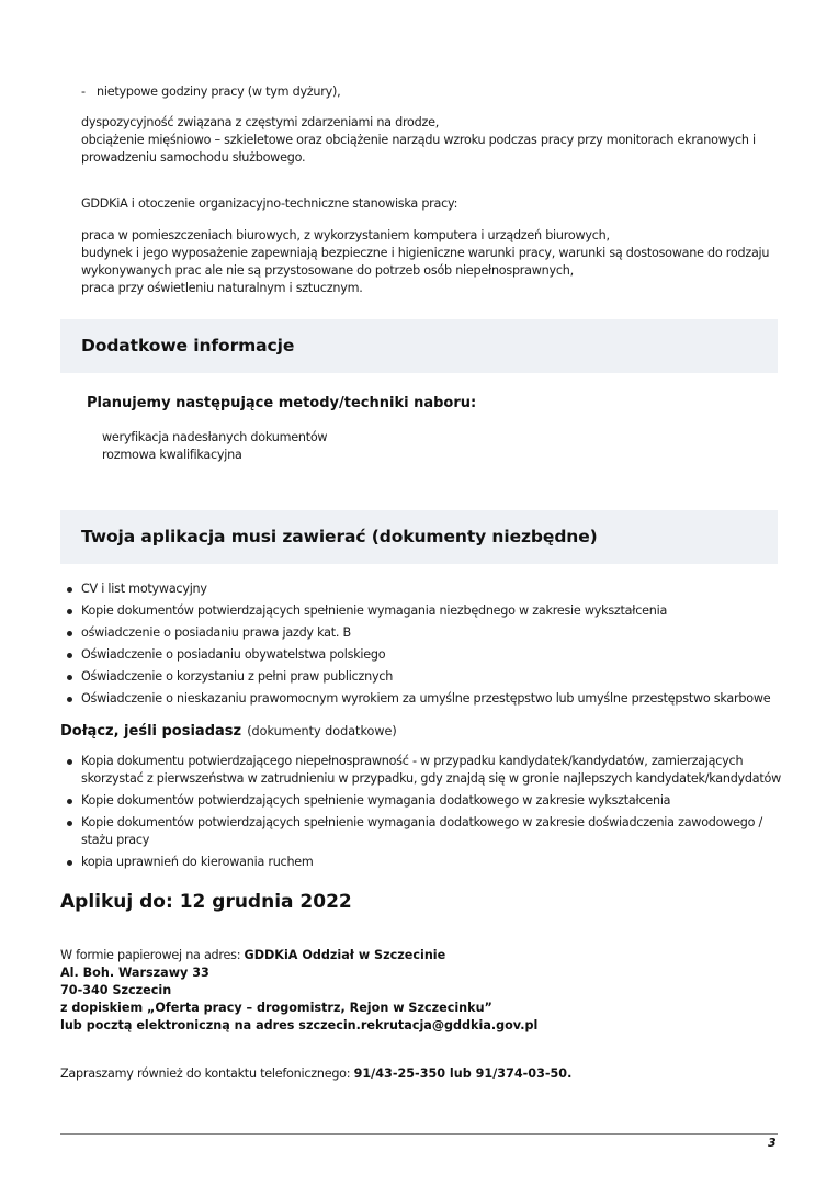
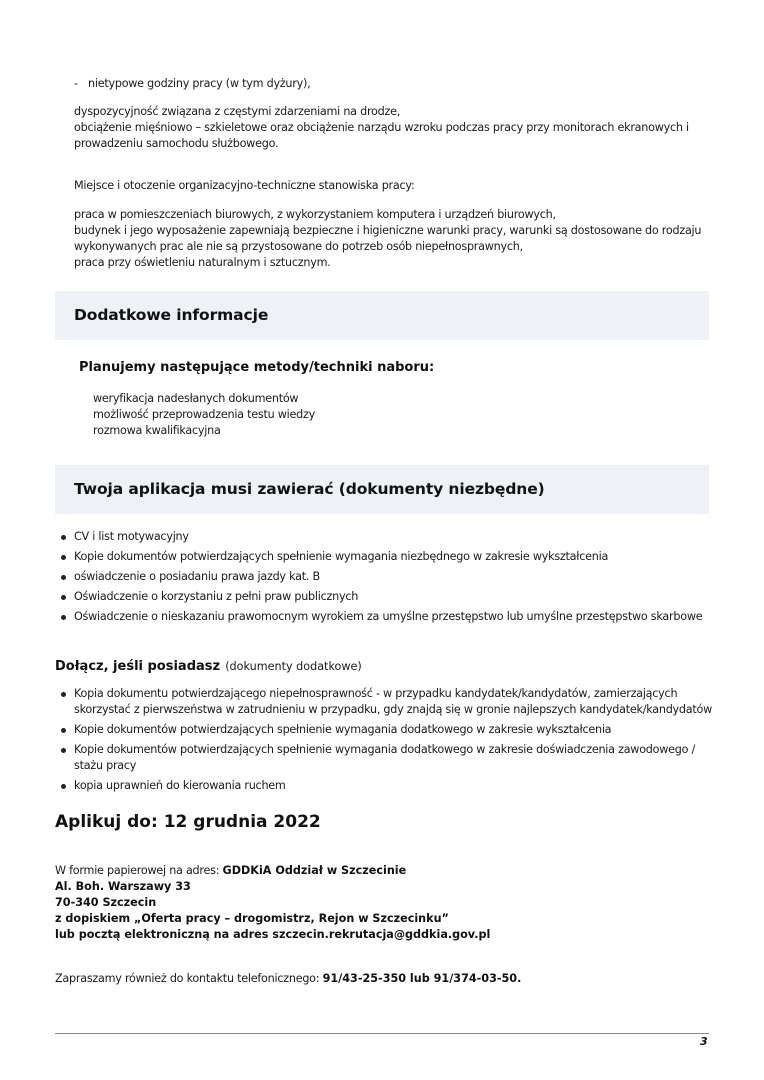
  - nietypowe godziny pracy (w tym dyżury),
  dyspozycyjność związana z częstymi zdarzeniami na drodze,
  obciążenie mięśniowo – szkieletowe oraz obciążenie narządu wzroku podczas pracy przy monitorach ekranowych i
  prowadzeniu samochodu służbowego.
- GDDKiA i otoczenie organizacyjno-techniczne stanowiska pracy:
+ Miejsce i otoczenie organizacyjno-techniczne stanowiska pracy:
  praca w pomieszczeniach biurowych, z wykorzystaniem komputera i urządzeń biurowych,
  budynek i jego wyposażenie zapewniają bezpieczne i higieniczne warunki pracy, warunki są dostosowane do rodzaju
  wykonywanych prac ale nie są przystosowane do potrzeb osób niepełnosprawnych,
  praca przy oświetleniu naturalnym i sztucznym.
  Dodatkowe informacje
  Planujemy następujące metody/techniki naboru:
  weryfikacja nadesłanych dokumentów
+ możliwość przeprowadzenia testu wiedzy
  rozmowa kwalifikacyjna
  Twoja aplikacja musi zawierać (dokumenty niezbędne)
  CV i list motywacyjny
  Kopie dokumentów potwierdzających spełnienie wymagania niezbędnego w zakresie wykształcenia
  oświadczenie o posiadaniu prawa jazdy kat. B
- Oświadczenie o posiadaniu obywatelstwa polskiego
  Oświadczenie o korzystaniu z pełni praw publicznych
  Oświadczenie o nieskazaniu prawomocnym wyrokiem za umyślne przestępstwo lub umyślne przestępstwo skarbowe
  Dołącz, jeśli posiadasz (dokumenty dodatkowe)
  Kopia dokumentu potwierdzającego niepełnosprawność - w przypadku kandydatek/kandydatów, zamierzających skorzystać z pierwszeństwa w zatrudnieniu w przypadku, gdy znajdą się w gronie najlepszych kandydatek/kandydatów
  Kopie dokumentów potwierdzających spełnienie wymagania dodatkowego w zakresie wykształcenia
  Kopie dokumentów potwierdzających spełnienie wymagania dodatkowego w zakresie doświadczenia zawodowego / stażu pracy
  kopia uprawnień do kierowania ruchem
  Aplikuj do: 12 grudnia 2022
  W formie papierowej na adres: GDDKiA Oddział w Szczecinie
  Al. Boh. Warszawy 33
  70-340 Szczecin
  z dopiskiem „Oferta pracy – drogomistrz, Rejon w Szczecinku”
  lub pocztą elektroniczną na adres szczecin.rekrutacja@gddkia.gov.pl
  Zapraszamy również do kontaktu telefonicznego: 91/43-25-350 lub 91/374-03-50.
  3
